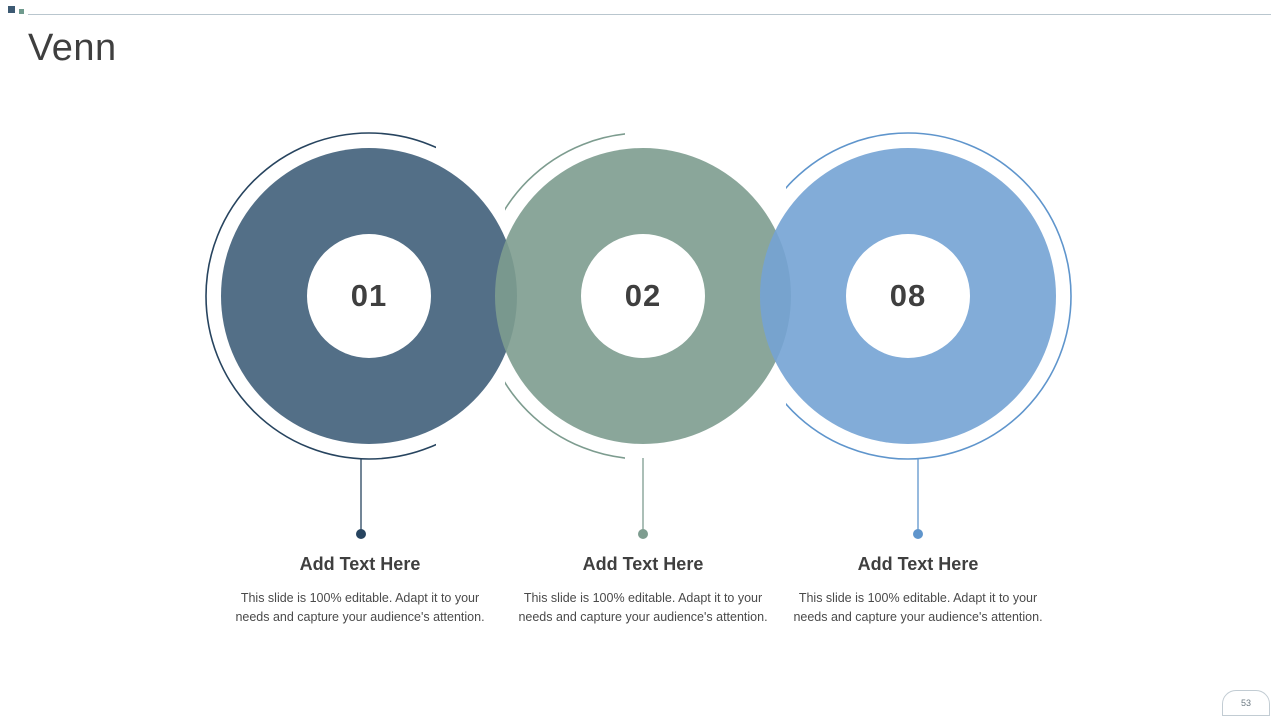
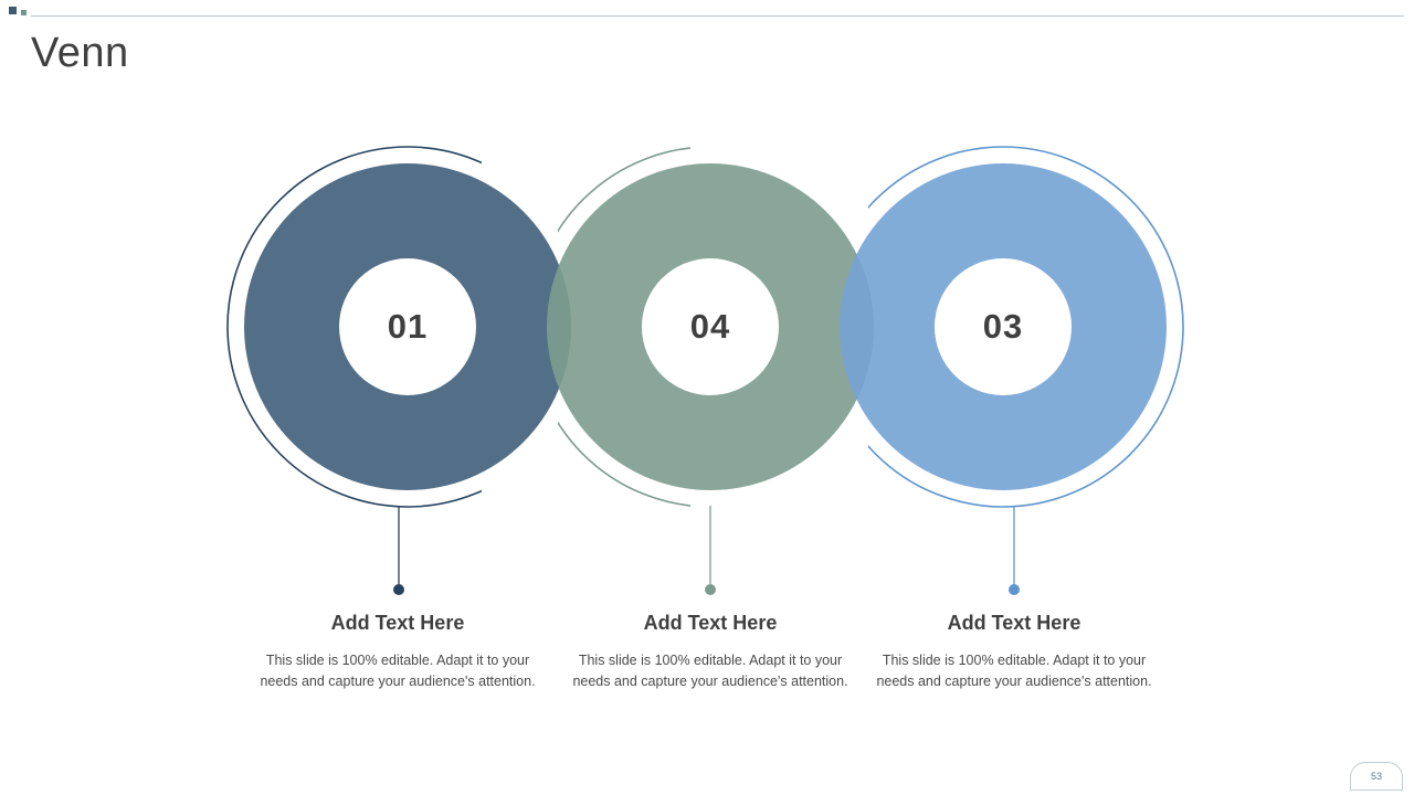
  Venn
  01
- 02
+ 04
- 08
+ 03
  Add Text Here
  This slide is 100% editable. Adapt it to your needs and capture your audience's attention.
  Add Text Here
  This slide is 100% editable. Adapt it to your needs and capture your audience's attention.
  Add Text Here
  This slide is 100% editable. Adapt it to your needs and capture your audience's attention.
  53
